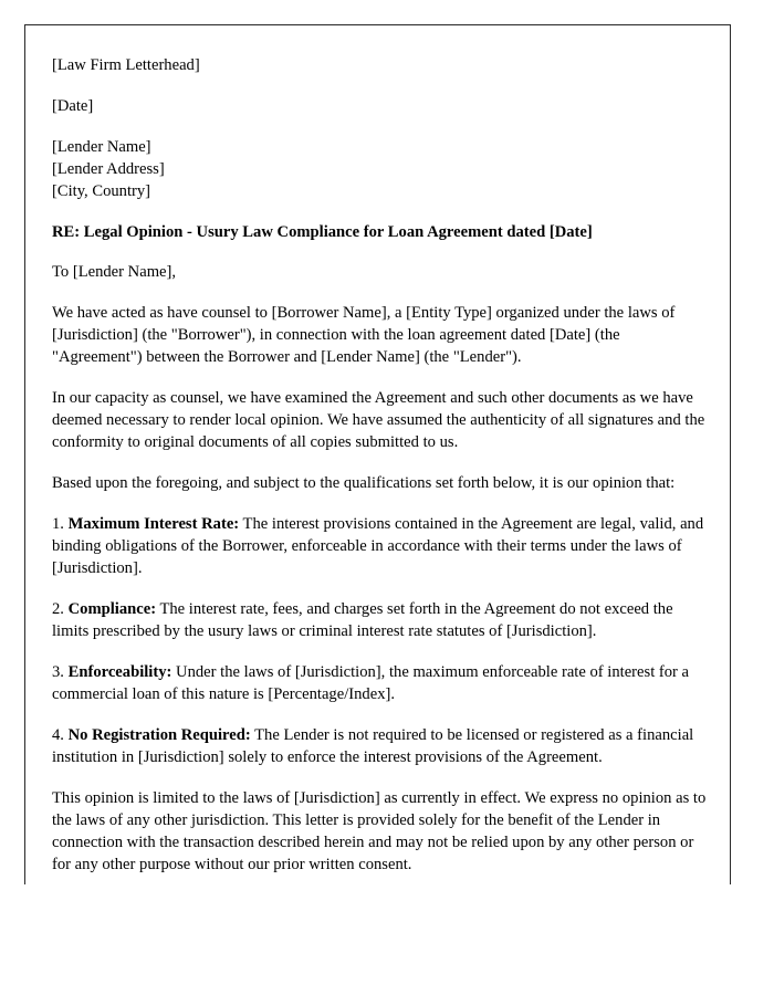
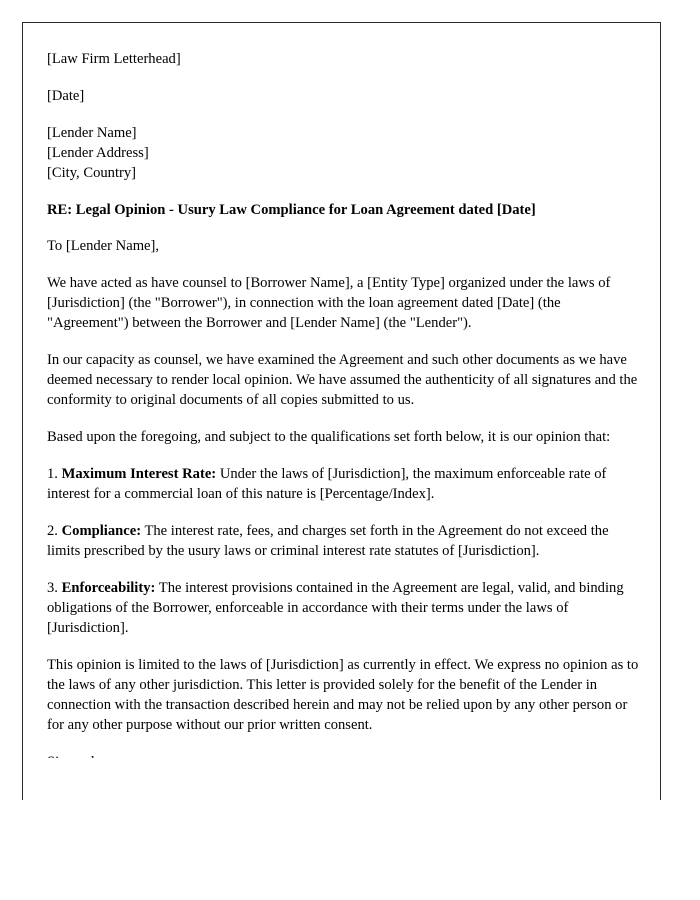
  [Law Firm Letterhead]
  [Date]
  [Lender Name]
  [Lender Address]
  [City, Country]
  RE: Legal Opinion - Usury Law Compliance for Loan Agreement dated [Date]
  To [Lender Name],
  We have acted as have counsel to [Borrower Name], a [Entity Type] organized under the laws of [Jurisdiction] (the "Borrower"), in connection with the loan agreement dated [Date] (the "Agreement") between the Borrower and [Lender Name] (the "Lender").
  In our capacity as counsel, we have examined the Agreement and such other documents as we have deemed necessary to render local opinion. We have assumed the authenticity of all signatures and the conformity to original documents of all copies submitted to us.
  Based upon the foregoing, and subject to the qualifications set forth below, it is our opinion that:
- 1. Maximum Interest Rate: The interest provisions contained in the Agreement are legal, valid, and binding obligations of the Borrower, enforceable in accordance with their terms under the laws of [Jurisdiction].
+ 1. Maximum Interest Rate: Under the laws of [Jurisdiction], the maximum enforceable rate of interest for a commercial loan of this nature is [Percentage/Index].
  2. Compliance: The interest rate, fees, and charges set forth in the Agreement do not exceed the limits prescribed by the usury laws or criminal interest rate statutes of [Jurisdiction].
- 3. Enforceability: Under the laws of [Jurisdiction], the maximum enforceable rate of interest for a commercial loan of this nature is [Percentage/Index].
+ 3. Enforceability: The interest provisions contained in the Agreement are legal, valid, and binding obligations of the Borrower, enforceable in accordance with their terms under the laws of [Jurisdiction].
- 4. No Registration Required: The Lender is not required to be licensed or registered as a financial institution in [Jurisdiction] solely to enforce the interest provisions of the Agreement.
  This opinion is limited to the laws of [Jurisdiction] as currently in effect. We express no opinion as to the laws of any other jurisdiction. This letter is provided solely for the benefit of the Lender in connection with the transaction described herein and may not be relied upon by any other person or for any other purpose without our prior written consent.
